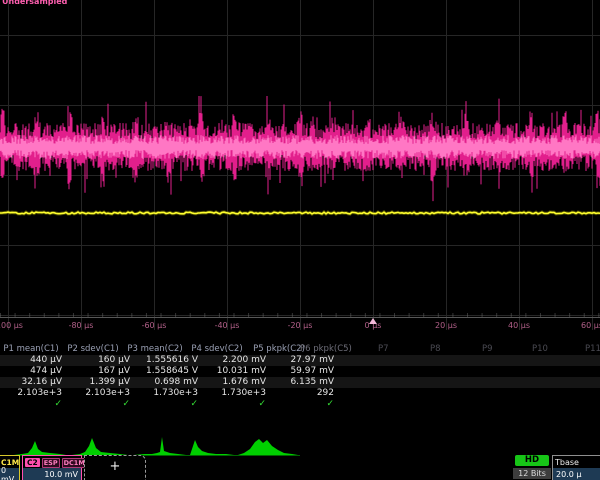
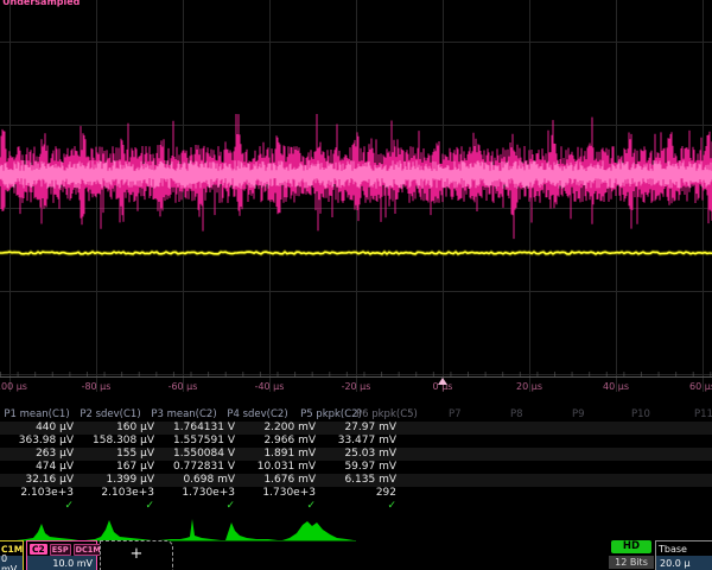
  Undersampled
  -80 µs
  -60 µs
  -40 µs
  -20 µs
  0 µs
  20 µs
  40 µs
  60 µ
  P1 mean(C1)
  P2 sdev(C1)
  P3 mean(C2)
  P4 sdev(C2)
  P5 pkpk(C2)
  P6 pkpk(C5)
  P7
  P8
  P9
  P10
  P11
  440 µV
  160 µV
- 1.555616 V
+ 1.764131 V
  2.200 mV
  27.97 mV
+ 363.98 µV
+ 158.308 µV
+ 1.557591 V
+ 2.966 mV
+ 33.477 mV
+ 263 µV
+ 155 µV
+ 1.550084 V
+ 1.891 mV
+ 25.03 mV
  474 µV
  167 µV
- 1.558645 V
+ 0.772831 V
  10.031 mV
  59.97 mV
  32.16 µV
  1.399 µV
  0.698 mV
  1.676 mV
  6.135 mV
  2.103e+3
  2.103e+3
  1.730e+3
  1.730e+3
  292
  ✓
  ✓
  ✓
  ✓
  ✓
  C1M
  0 mV
  C2
  ESP
  DC1M
  10.0 mV
  +
  HD
  12 Bits
  Tbase
  20.0 µ
